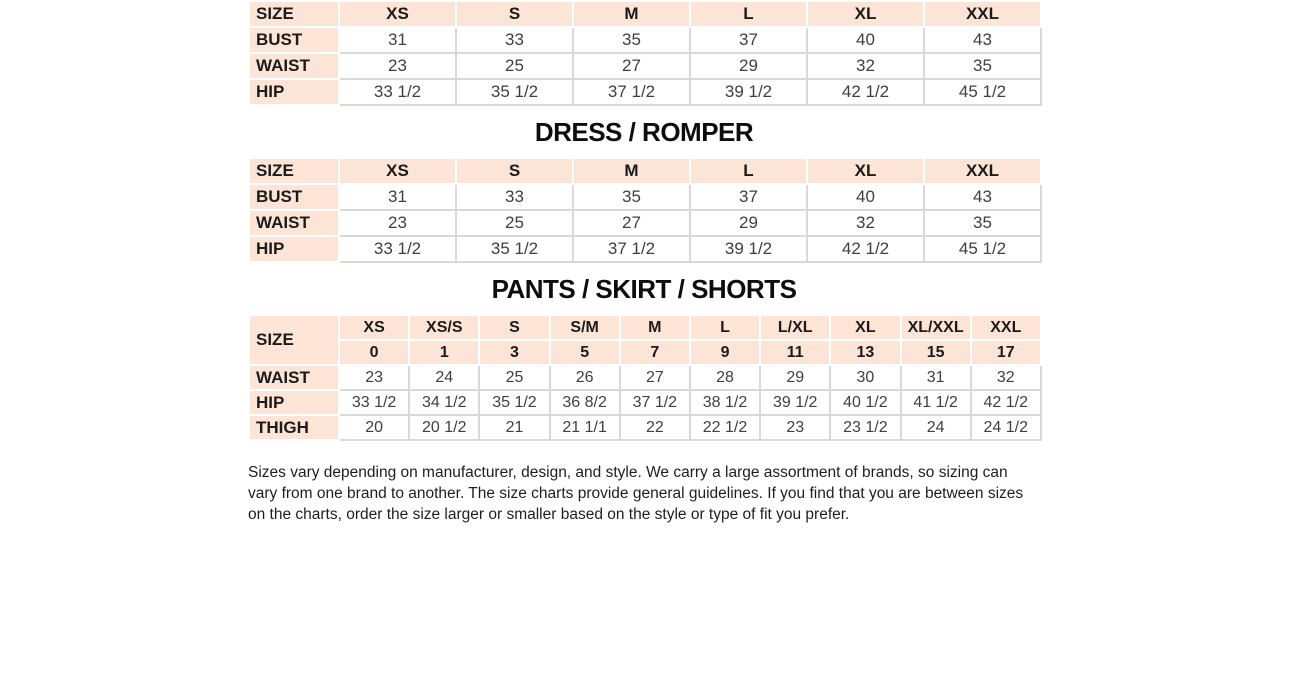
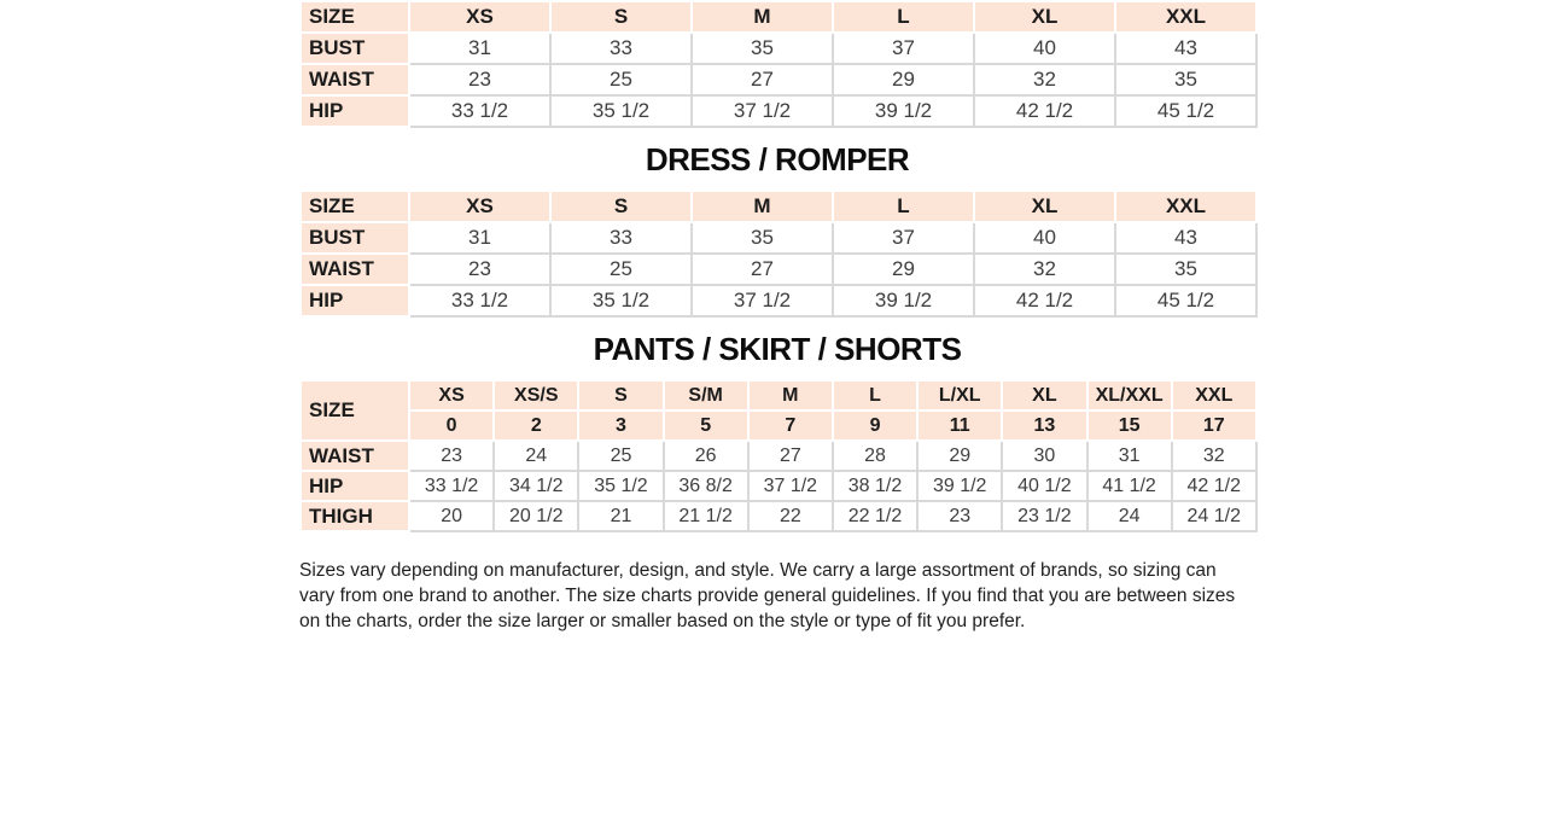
  SIZE	XS	S	M	L	XL	XXL
  BUST	31	33	35	37	40	43
  WAIST	23	25	27	29	32	35
  HIP	33 1/2	35 1/2	37 1/2	39 1/2	42 1/2	45 1/2
  DRESS / ROMPER
  SIZE	XS	S	M	L	XL	XXL
  BUST	31	33	35	37	40	43
  WAIST	23	25	27	29	32	35
  HIP	33 1/2	35 1/2	37 1/2	39 1/2	42 1/2	45 1/2
  PANTS / SKIRT / SHORTS
  SIZE	XS	XS/S	S	S/M	M	L	L/XL	XL	XL/XXL	XXL
- 0	1	3	5	7	9	11	13	15	17
+ 0	2	3	5	7	9	11	13	15	17
  WAIST	23	24	25	26	27	28	29	30	31	32
  HIP	33 1/2	34 1/2	35 1/2	36 8/2	37 1/2	38 1/2	39 1/2	40 1/2	41 1/2	42 1/2
- THIGH	20	20 1/2	21	21 1/1	22	22 1/2	23	23 1/2	24	24 1/2
+ THIGH	20	20 1/2	21	21 1/2	22	22 1/2	23	23 1/2	24	24 1/2
  Sizes vary depending on manufacturer, design, and style. We carry a large assortment of brands, so sizing can vary from one brand to another. The size charts provide general guidelines. If you find that you are between sizes on the charts, order the size larger or smaller based on the style or type of fit you prefer.
